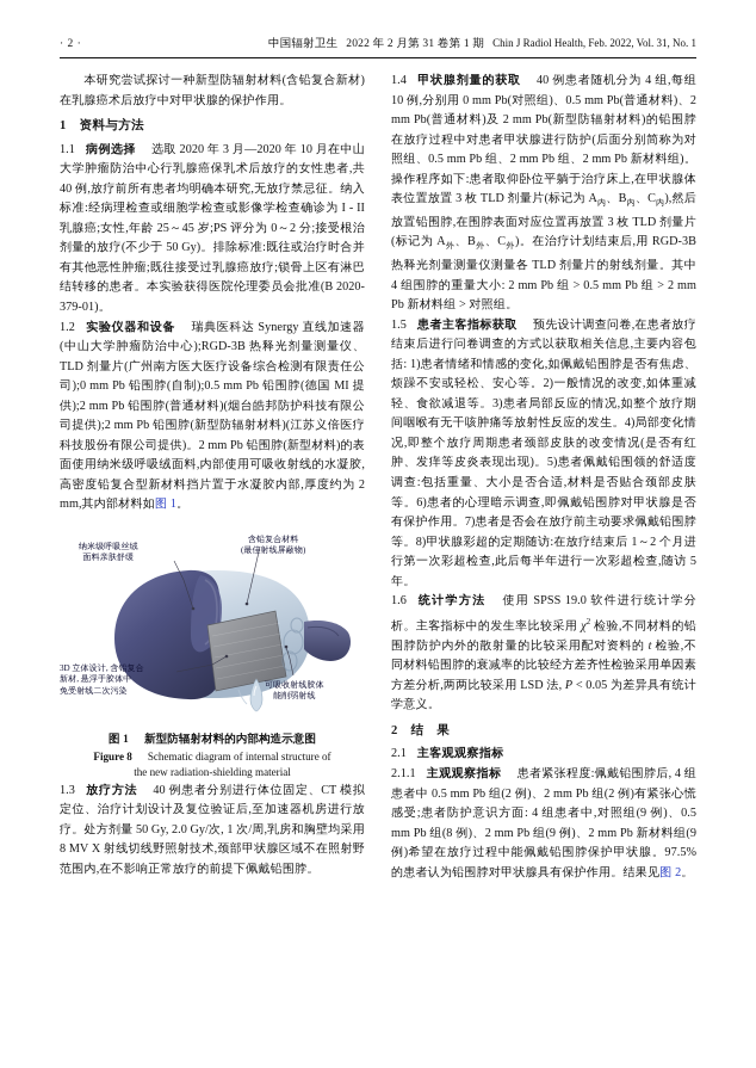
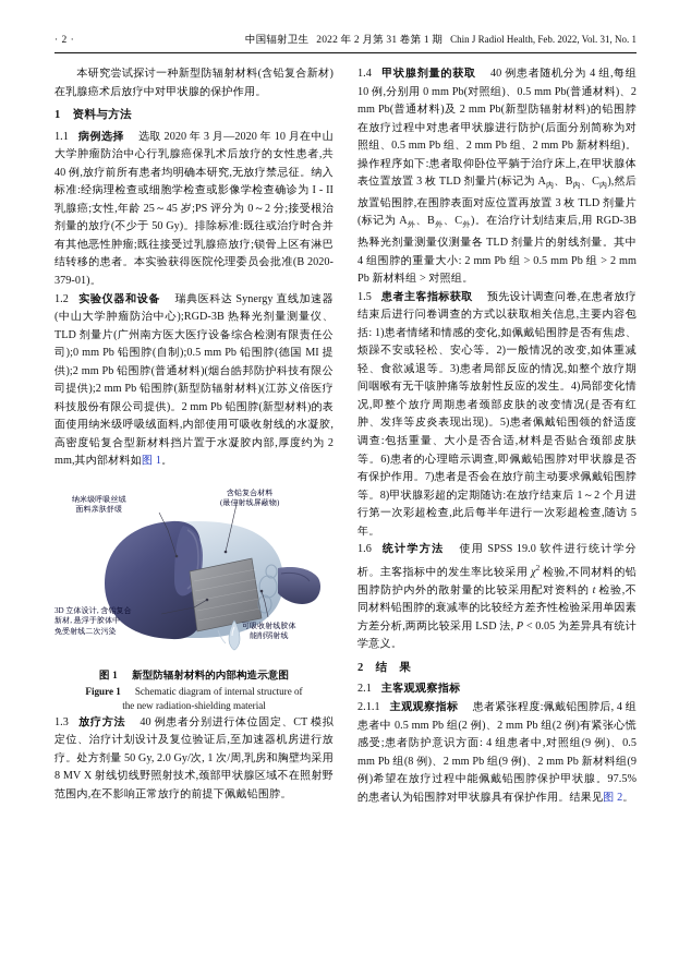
  · 2 ·
  中国辐射卫生 2022 年 2 月第 31 卷第 1 期 Chin J Radiol Health, Feb. 2022, Vol. 31, No. 1
  本研究尝试探讨一种新型防辐射材料(含铅复合新材)在乳腺癌术后放疗中对甲状腺的保护作用。
  1 资料与方法
  1.1 病例选择 选取 2020 年 3 月—2020 年 10 月在中山大学肿瘤防治中心行乳腺癌保乳术后放疗的女性患者,共 40 例,放疗前所有患者均明确本研究,无放疗禁忌征。纳入标准:经病理检查或细胞学检查或影像学检查确诊为 I - II 乳腺癌;女性,年龄 25～45 岁;PS 评分为 0～2 分;接受根治剂量的放疗(不少于 50 Gy)。排除标准:既往或治疗时合并有其他恶性肿瘤;既往接受过乳腺癌放疗;锁骨上区有淋巴结转移的患者。本实验获得医院伦理委员会批准(B 2020-379-01)。
  1.2 实验仪器和设备 瑞典医科达 Synergy 直线加速器(中山大学肿瘤防治中心);RGD-3B 热释光剂量测量仪、TLD 剂量片(广州南方医大医疗设备综合检测有限责任公司);0 mm Pb 铅围脖(自制);0.5 mm Pb 铅围脖(德国 MI 提供);2 mm Pb 铅围脖(普通材料)(烟台皓邦防护科技有限公司提供);2 mm Pb 铅围脖(新型防辐射材料)(江苏义倍医疗科技股份有限公司提供)。2 mm Pb 铅围脖(新型材料)的表面使用纳米级呼吸绒面料,内部使用可吸收射线的水凝胶,高密度铅复合型新材料挡片置于水凝胶内部,厚度约为 2 mm,其内部材料如图 1。
  纳米级呼吸丝绒
  面料亲肤舒缓
  含铅复合材料
  (最佳射线屏蔽物)
  3D 立体设计, 含铅复合
  新材, 悬浮于胶体中
  免受射线二次污染
  可吸收射线胶体
  能削弱射线
  图 1 新型防辐射材料的内部构造示意图
- Figure 8 Schematic diagram of internal structure of
+ Figure 1 Schematic diagram of internal structure of
  the new radiation-shielding material
  1.3 放疗方法 40 例患者分别进行体位固定、CT 模拟定位、治疗计划设计及复位验证后,至加速器机房进行放疗。处方剂量 50 Gy, 2.0 Gy/次, 1 次/周,乳房和胸壁均采用 8 MV X 射线切线野照射技术,颈部甲状腺区域不在照射野范围内,在不影响正常放疗的前提下佩戴铅围脖。
  1.4 甲状腺剂量的获取 40 例患者随机分为 4 组,每组 10 例,分别用 0 mm Pb(对照组)、0.5 mm Pb(普通材料)、2 mm Pb(普通材料)及 2 mm Pb(新型防辐射材料)的铅围脖在放疗过程中对患者甲状腺进行防护(后面分别简称为对照组、0.5 mm Pb 组、2 mm Pb 组、2 mm Pb 新材料组)。操作程序如下:患者取仰卧位平躺于治疗床上,在甲状腺体表位置放置 3 枚 TLD 剂量片(标记为 A内、B内、C内),然后放置铅围脖,在围脖表面对应位置再放置 3 枚 TLD 剂量片(标记为 A外、B外、C外)。在治疗计划结束后,用 RGD-3B 热释光剂量测量仪测量各 TLD 剂量片的射线剂量。其中 4 组围脖的重量大小: 2 mm Pb 组 > 0.5 mm Pb 组 > 2 mm Pb 新材料组 > 对照组。
  1.5 患者主客指标获取 预先设计调查问卷,在患者放疗结束后进行问卷调查的方式以获取相关信息,主要内容包括: 1)患者情绪和情感的变化,如佩戴铅围脖是否有焦虑、烦躁不安或轻松、安心等。2)一般情况的改变,如体重减轻、食欲减退等。3)患者局部反应的情况,如整个放疗期间咽喉有无干咳肿痛等放射性反应的发生。4)局部变化情况,即整个放疗周期患者颈部皮肤的改变情况(是否有红肿、发痒等皮炎表现出现)。5)患者佩戴铅围领的舒适度调查:包括重量、大小是否合适,材料是否贴合颈部皮肤等。6)患者的心理暗示调查,即佩戴铅围脖对甲状腺是否有保护作用。7)患者是否会在放疗前主动要求佩戴铅围脖等。8)甲状腺彩超的定期随访:在放疗结束后 1～2 个月进行第一次彩超检查,此后每半年进行一次彩超检查,随访 5 年。
  1.6 统计学方法 使用 SPSS 19.0 软件进行统计学分析。主客指标中的发生率比较采用 χ2 检验,不同材料的铅围脖防护内外的散射量的比较采用配对资料的 t 检验,不同材料铅围脖的衰减率的比较经方差齐性检验采用单因素方差分析,两两比较采用 LSD 法, P < 0.05 为差异具有统计学意义。
  2 结 果
  2.1 主客观观察指标
  2.1.1 主观观察指标 患者紧张程度:佩戴铅围脖后, 4 组患者中 0.5 mm Pb 组(2 例)、2 mm Pb 组(2 例)有紧张心慌感受;患者防护意识方面: 4 组患者中,对照组(9 例)、0.5 mm Pb 组(8 例)、2 mm Pb 组(9 例)、2 mm Pb 新材料组(9 例)希望在放疗过程中能佩戴铅围脖保护甲状腺。97.5% 的患者认为铅围脖对甲状腺具有保护作用。结果见图 2。
